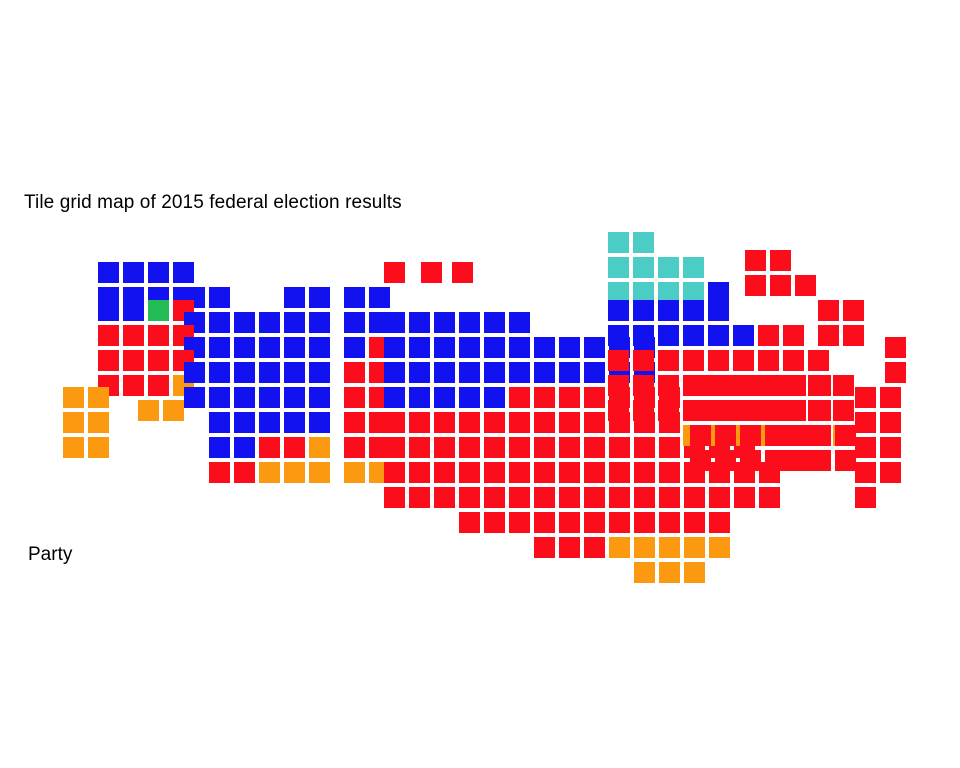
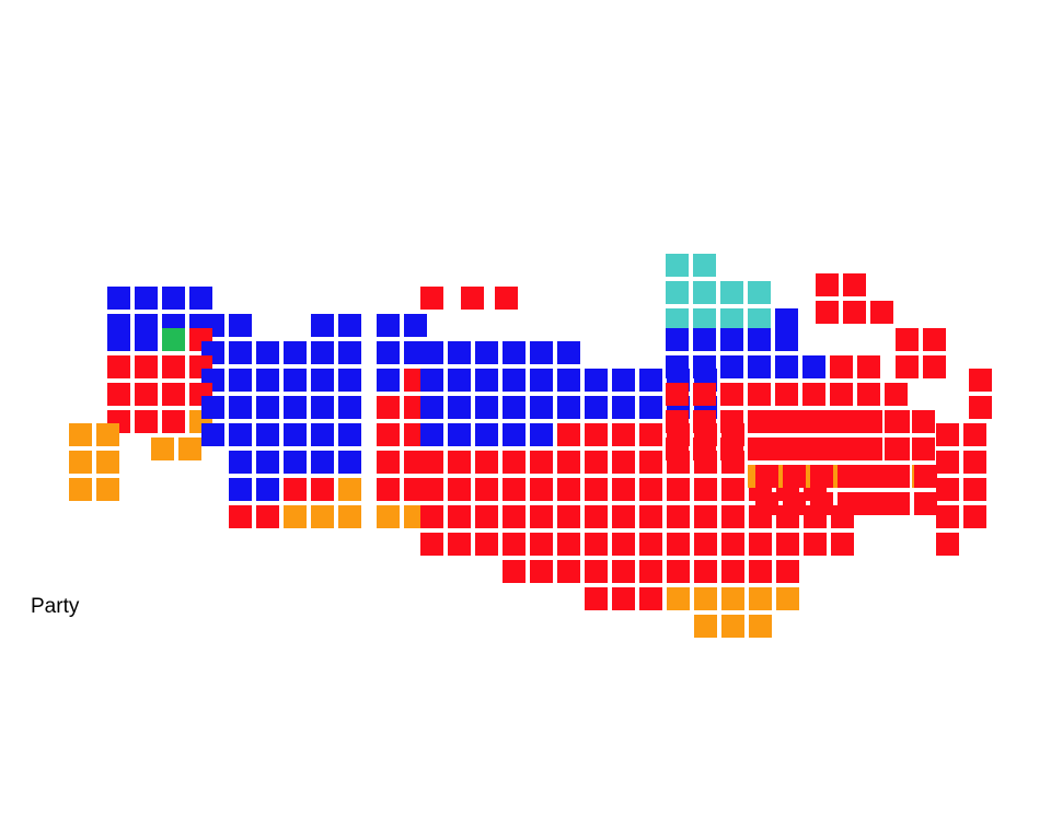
- Tile grid map of 2015 federal election results
  Party
